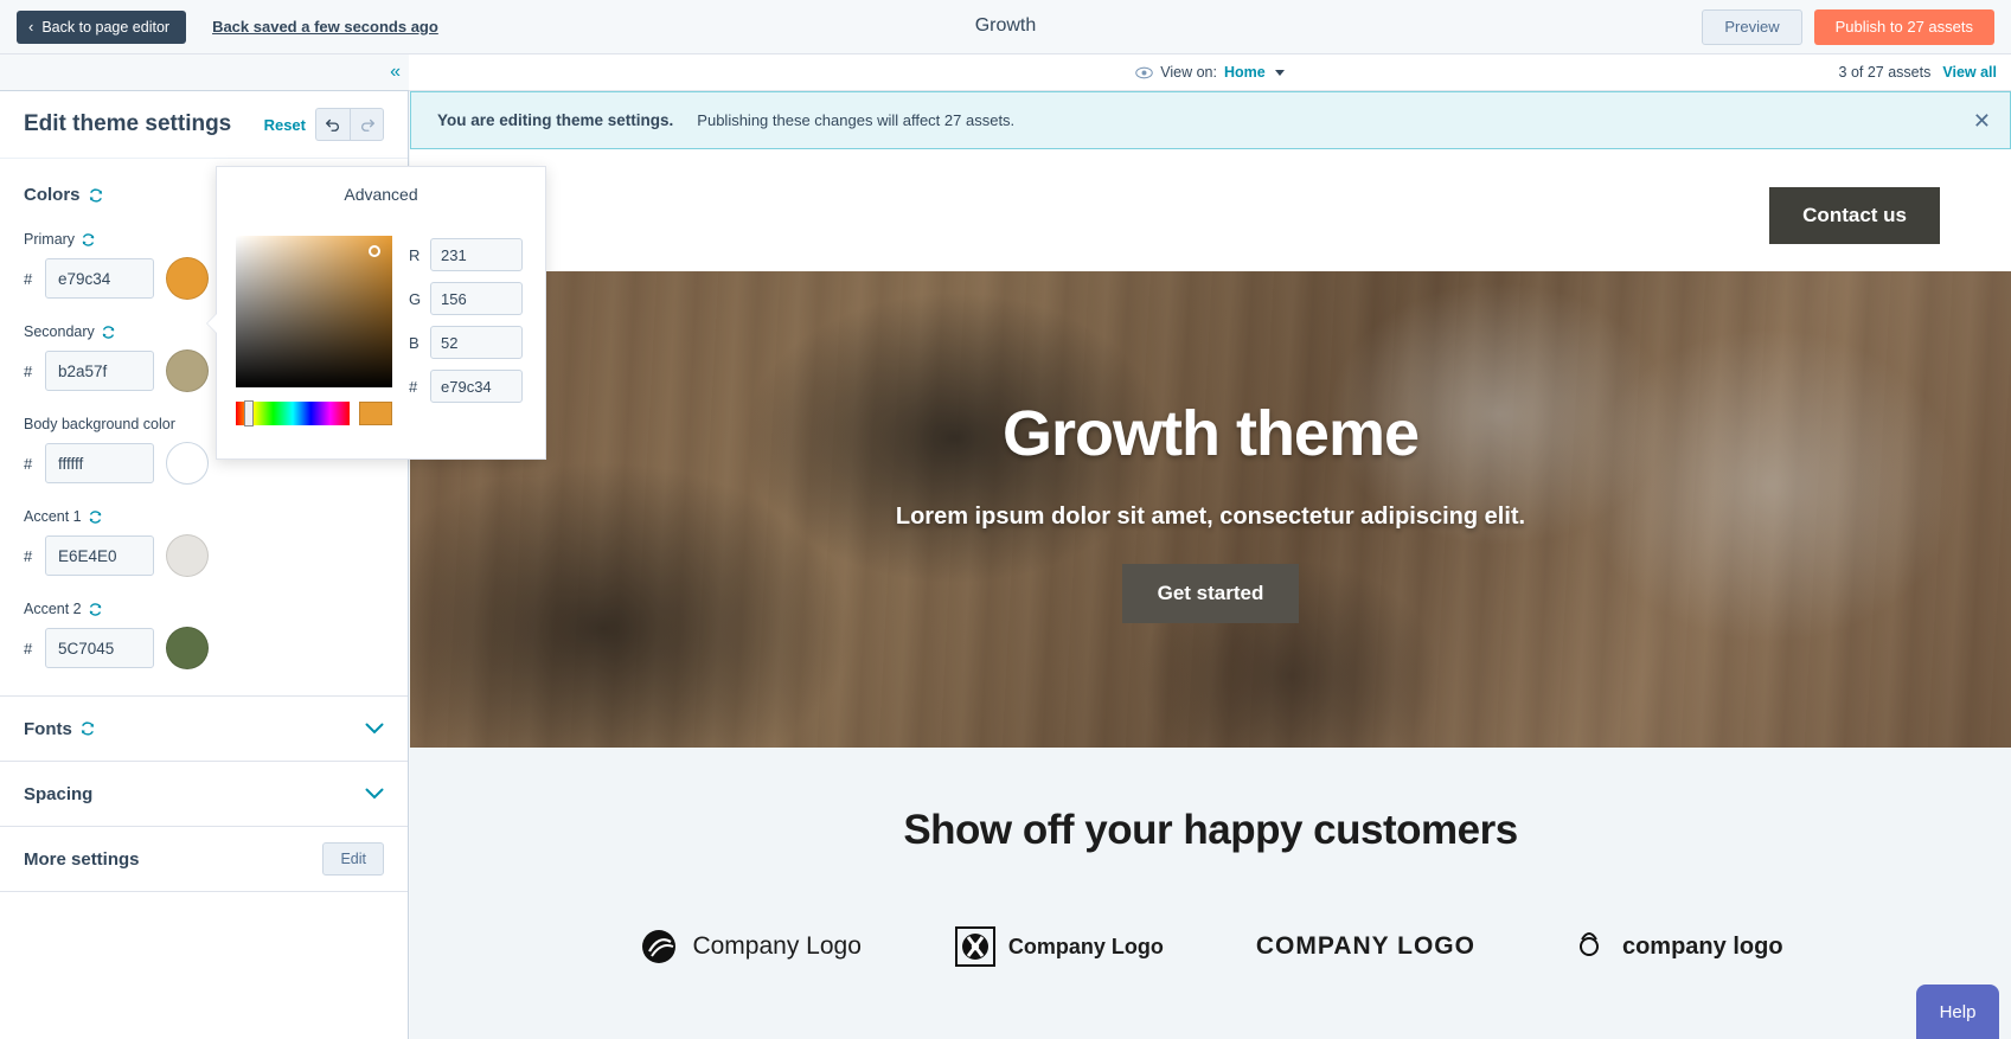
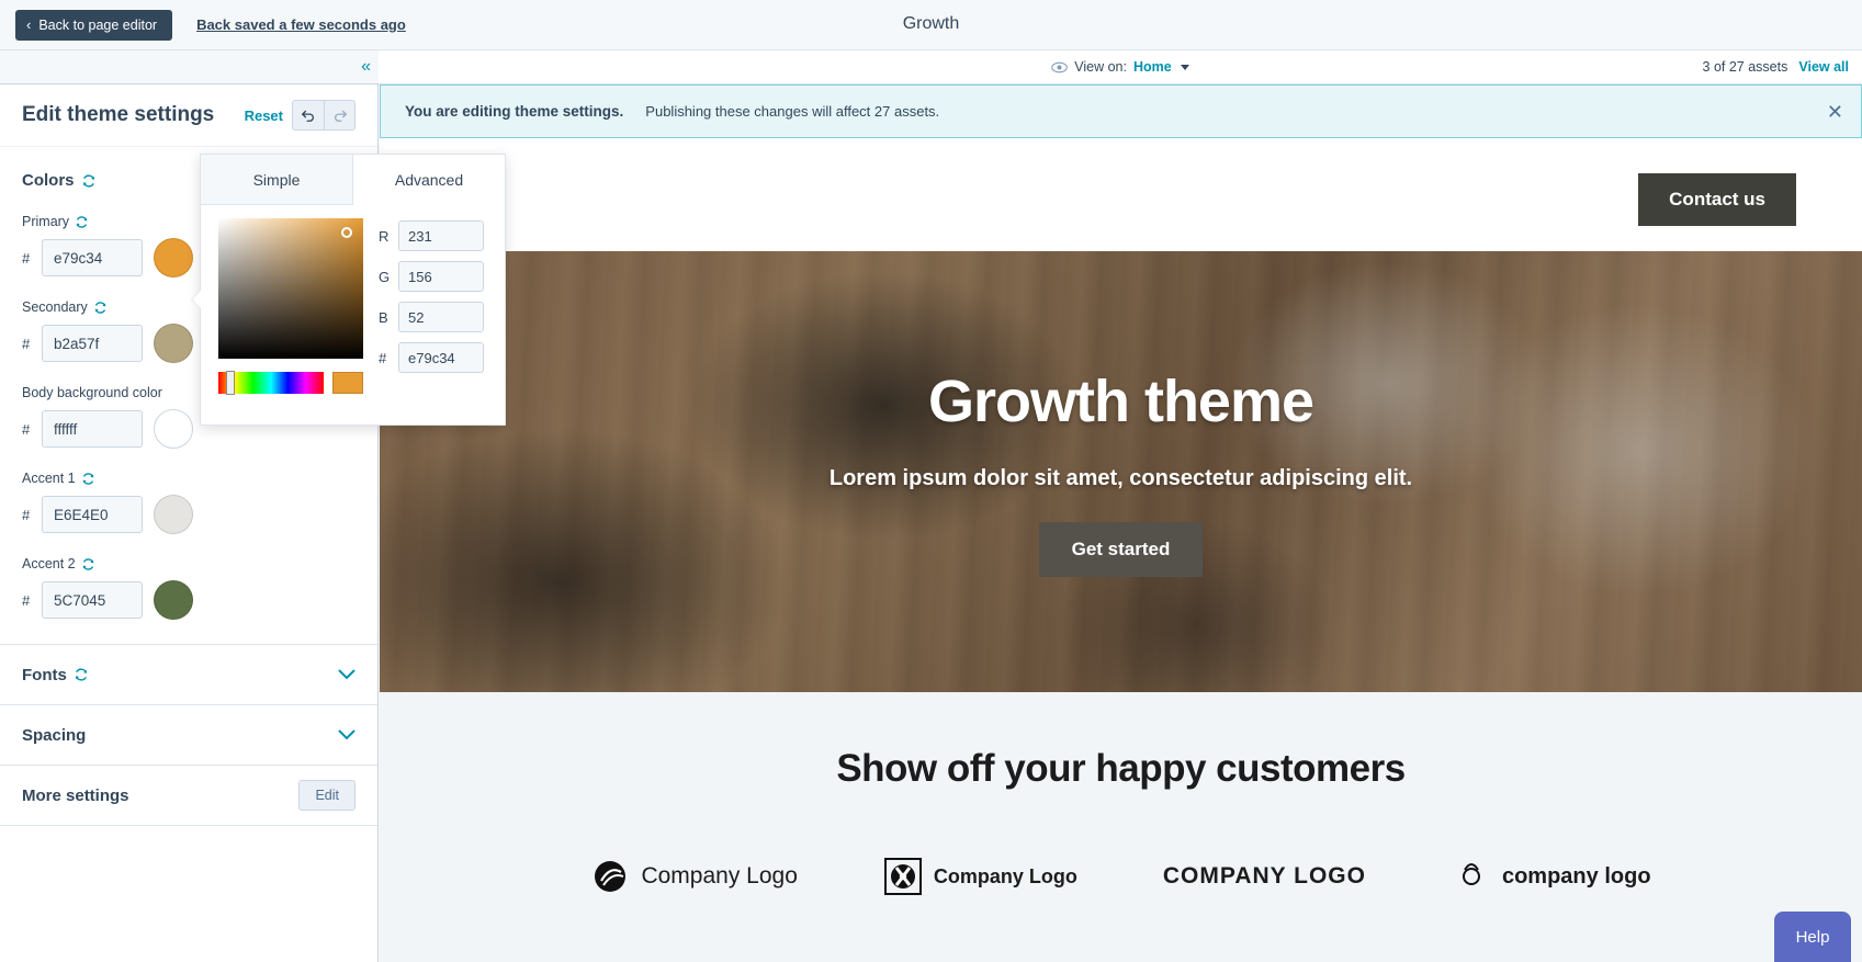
  ‹
  Back to page editor
  Back saved a few seconds ago
  Growth
- Preview
- Publish to 27 assets
  «
  View on:
  Home
  3 of 27 assets
  View all
  Edit theme settings
  Reset
  Colors
  Primary
  #
  e79c34
  Secondary
  #
  b2a57f
  Body background color
  #
  ffffff
  Accent 1
  #
  E6E4E0
  Accent 2
  #
  5C7045
  Fonts
  Spacing
  More settings
  Edit
+ Simple
  Advanced
  R
  231
  G
  156
  B
  52
  #
  e79c34
  You are editing theme settings.
  Publishing these changes will affect 27 assets.
  ✕
  Contact us
  Growth theme
  Lorem ipsum dolor sit amet, consectetur adipiscing elit.
  Get started
  Show off your happy customers
  Company Logo
  Company Logo
  COMPANY LOGO
  company logo
  Help
